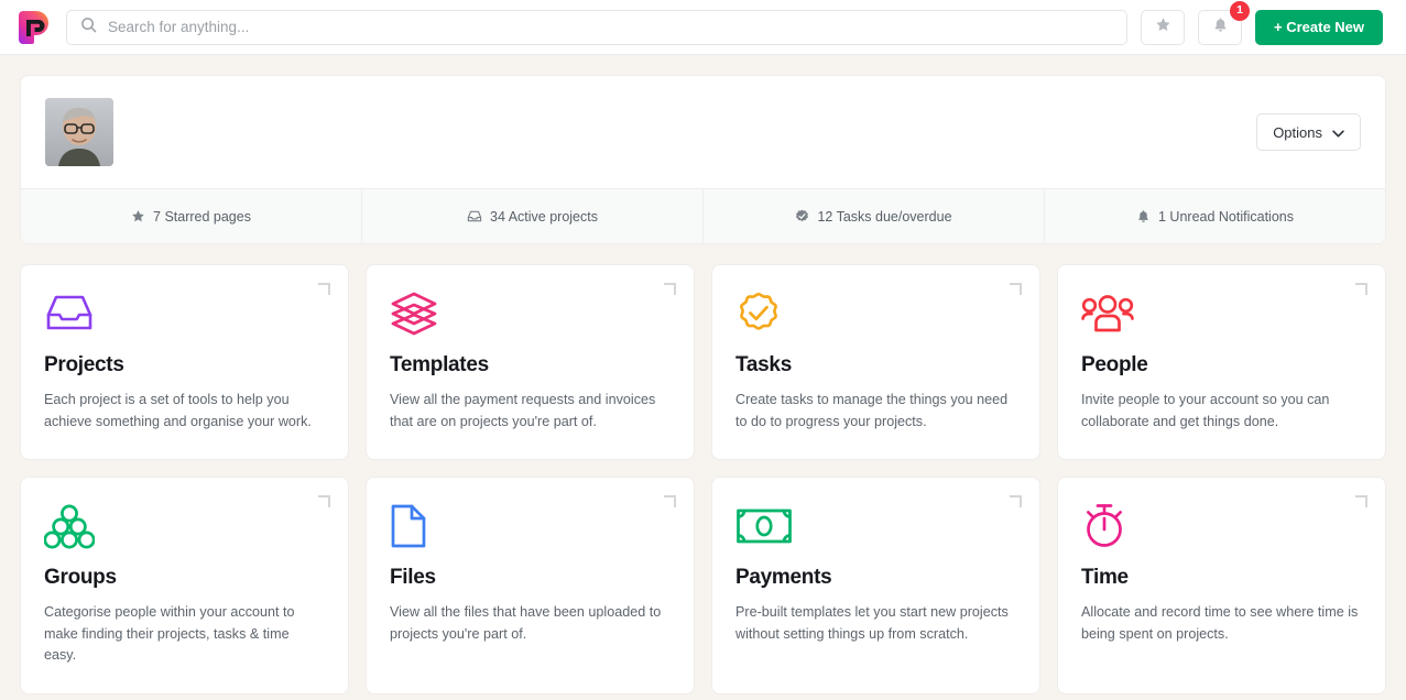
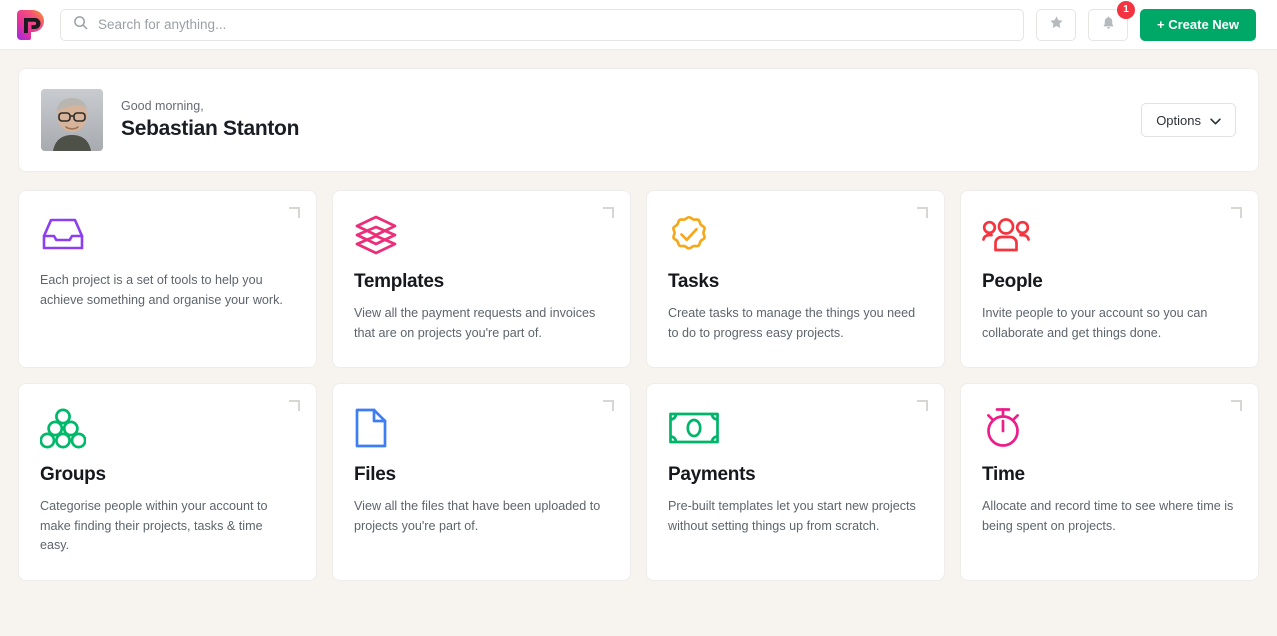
  Search for anything...
  1
  + Create New
+ Good morning,
+ Sebastian Stanton
  Options
- 7 Starred pages
- 34 Active projects
- 12 Tasks due/overdue
- 1 Unread Notifications
- Projects
  Each project is a set of tools to help you achieve something and organise your work.
  Templates
  View all the payment requests and invoices that are on projects you're part of.
  Tasks
- Create tasks to manage the things you need to do to progress your projects.
+ Create tasks to manage the things you need to do to progress easy projects.
  People
  Invite people to your account so you can collaborate and get things done.
  Groups
  Categorise people within your account to make finding their projects, tasks & time easy.
  Files
  View all the files that have been uploaded to projects you're part of.
  Payments
  Pre-built templates let you start new projects without setting things up from scratch.
  Time
  Allocate and record time to see where time is being spent on projects.
